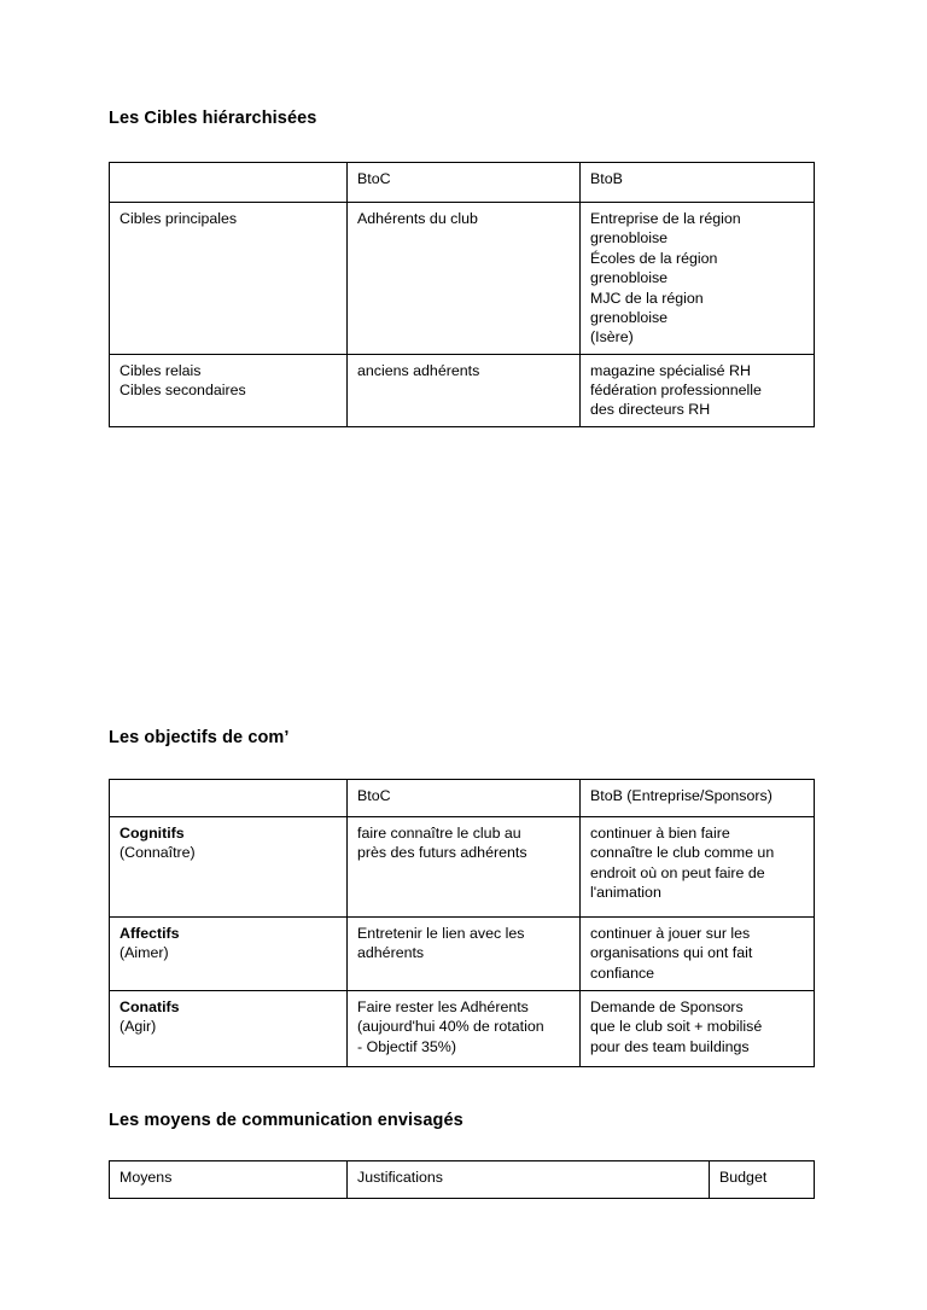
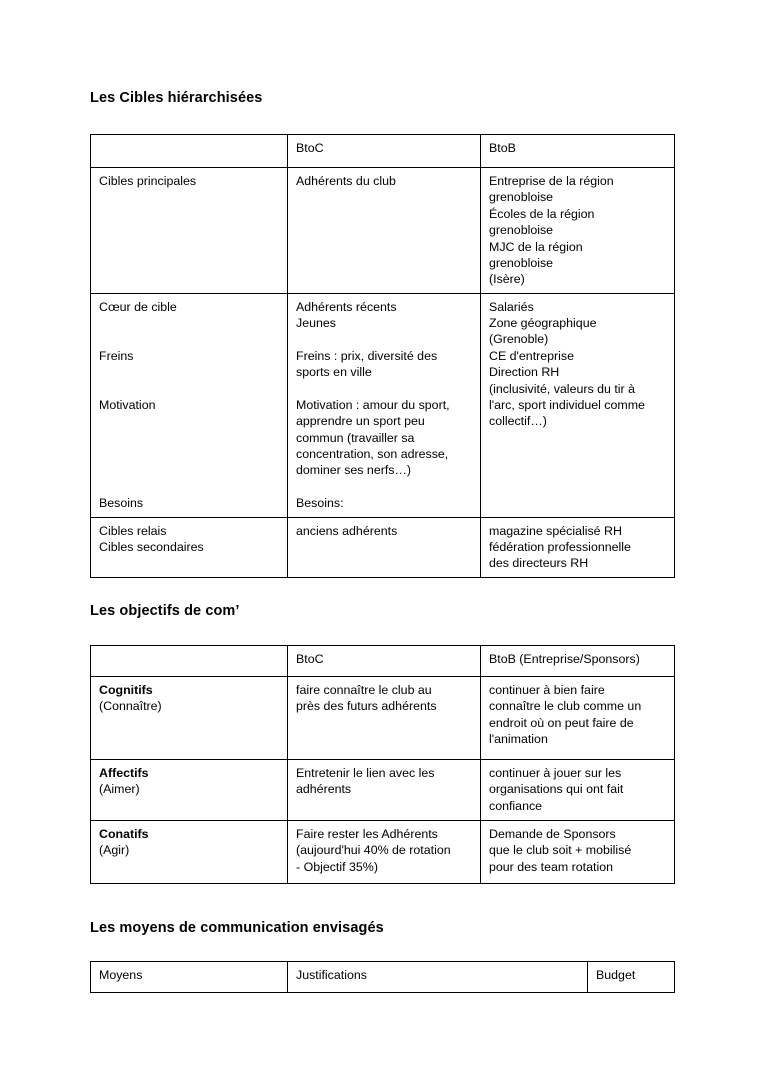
  Les Cibles hiérarchisées
  	BtoC	BtoB
  Cibles principales	Adhérents du club	Entreprise de la région grenobloise Écoles de la région grenobloise MJC de la région grenobloise (Isère)
+ Cœur de cible Freins Motivation Besoins	Adhérents récents Jeunes Freins : prix, diversité des sports en ville Motivation : amour du sport, apprendre un sport peu commun (travailler sa concentration, son adresse, dominer ses nerfs…) Besoins:	Salariés Zone géographique (Grenoble) CE d'entreprise Direction RH (inclusivité, valeurs du tir à l'arc, sport individuel comme collectif…)
  Cibles relais Cibles secondaires	anciens adhérents	magazine spécialisé RH fédération professionnelle des directeurs RH
  Les objectifs de com’
  	BtoC	BtoB (Entreprise/Sponsors)
  Cognitifs (Connaître)	faire connaître le club au près des futurs adhérents	continuer à bien faire connaître le club comme un endroit où on peut faire de l'animation
  Affectifs (Aimer)	Entretenir le lien avec les adhérents	continuer à jouer sur les organisations qui ont fait confiance
- Conatifs (Agir)	Faire rester les Adhérents (aujourd'hui 40% de rotation - Objectif 35%)	Demande de Sponsors que le club soit + mobilisé pour des team buildings
+ Conatifs (Agir)	Faire rester les Adhérents (aujourd'hui 40% de rotation - Objectif 35%)	Demande de Sponsors que le club soit + mobilisé pour des team rotation
  Les moyens de communication envisagés
  Moyens	Justifications	Budget
